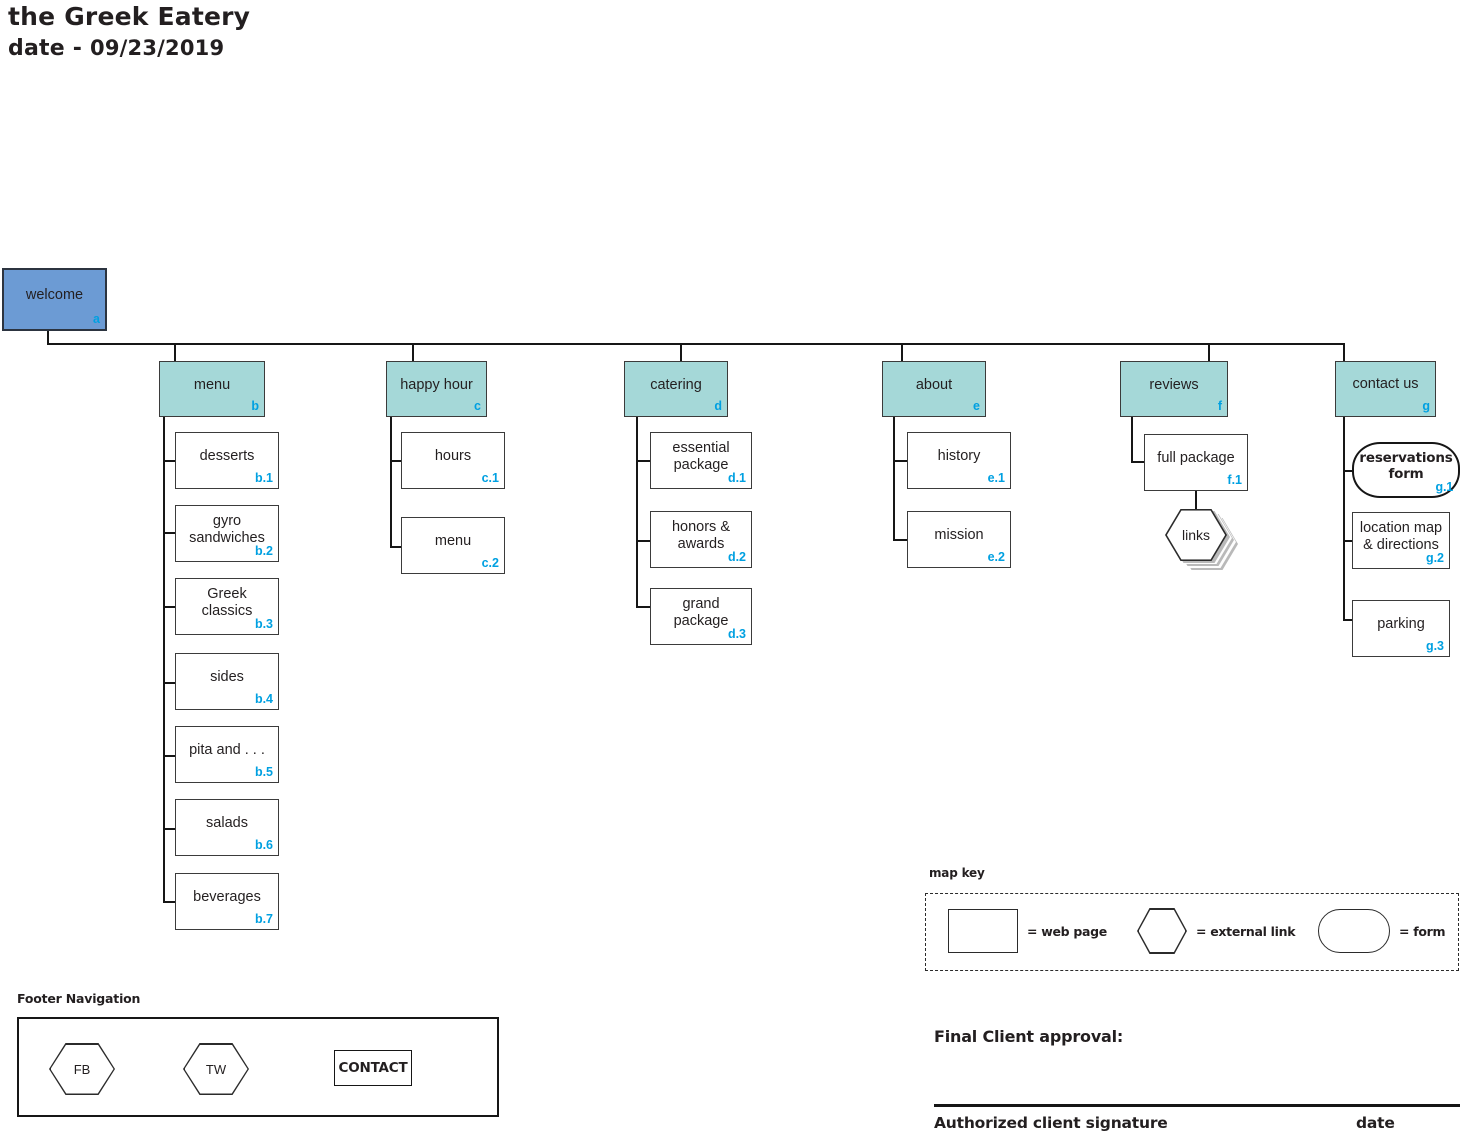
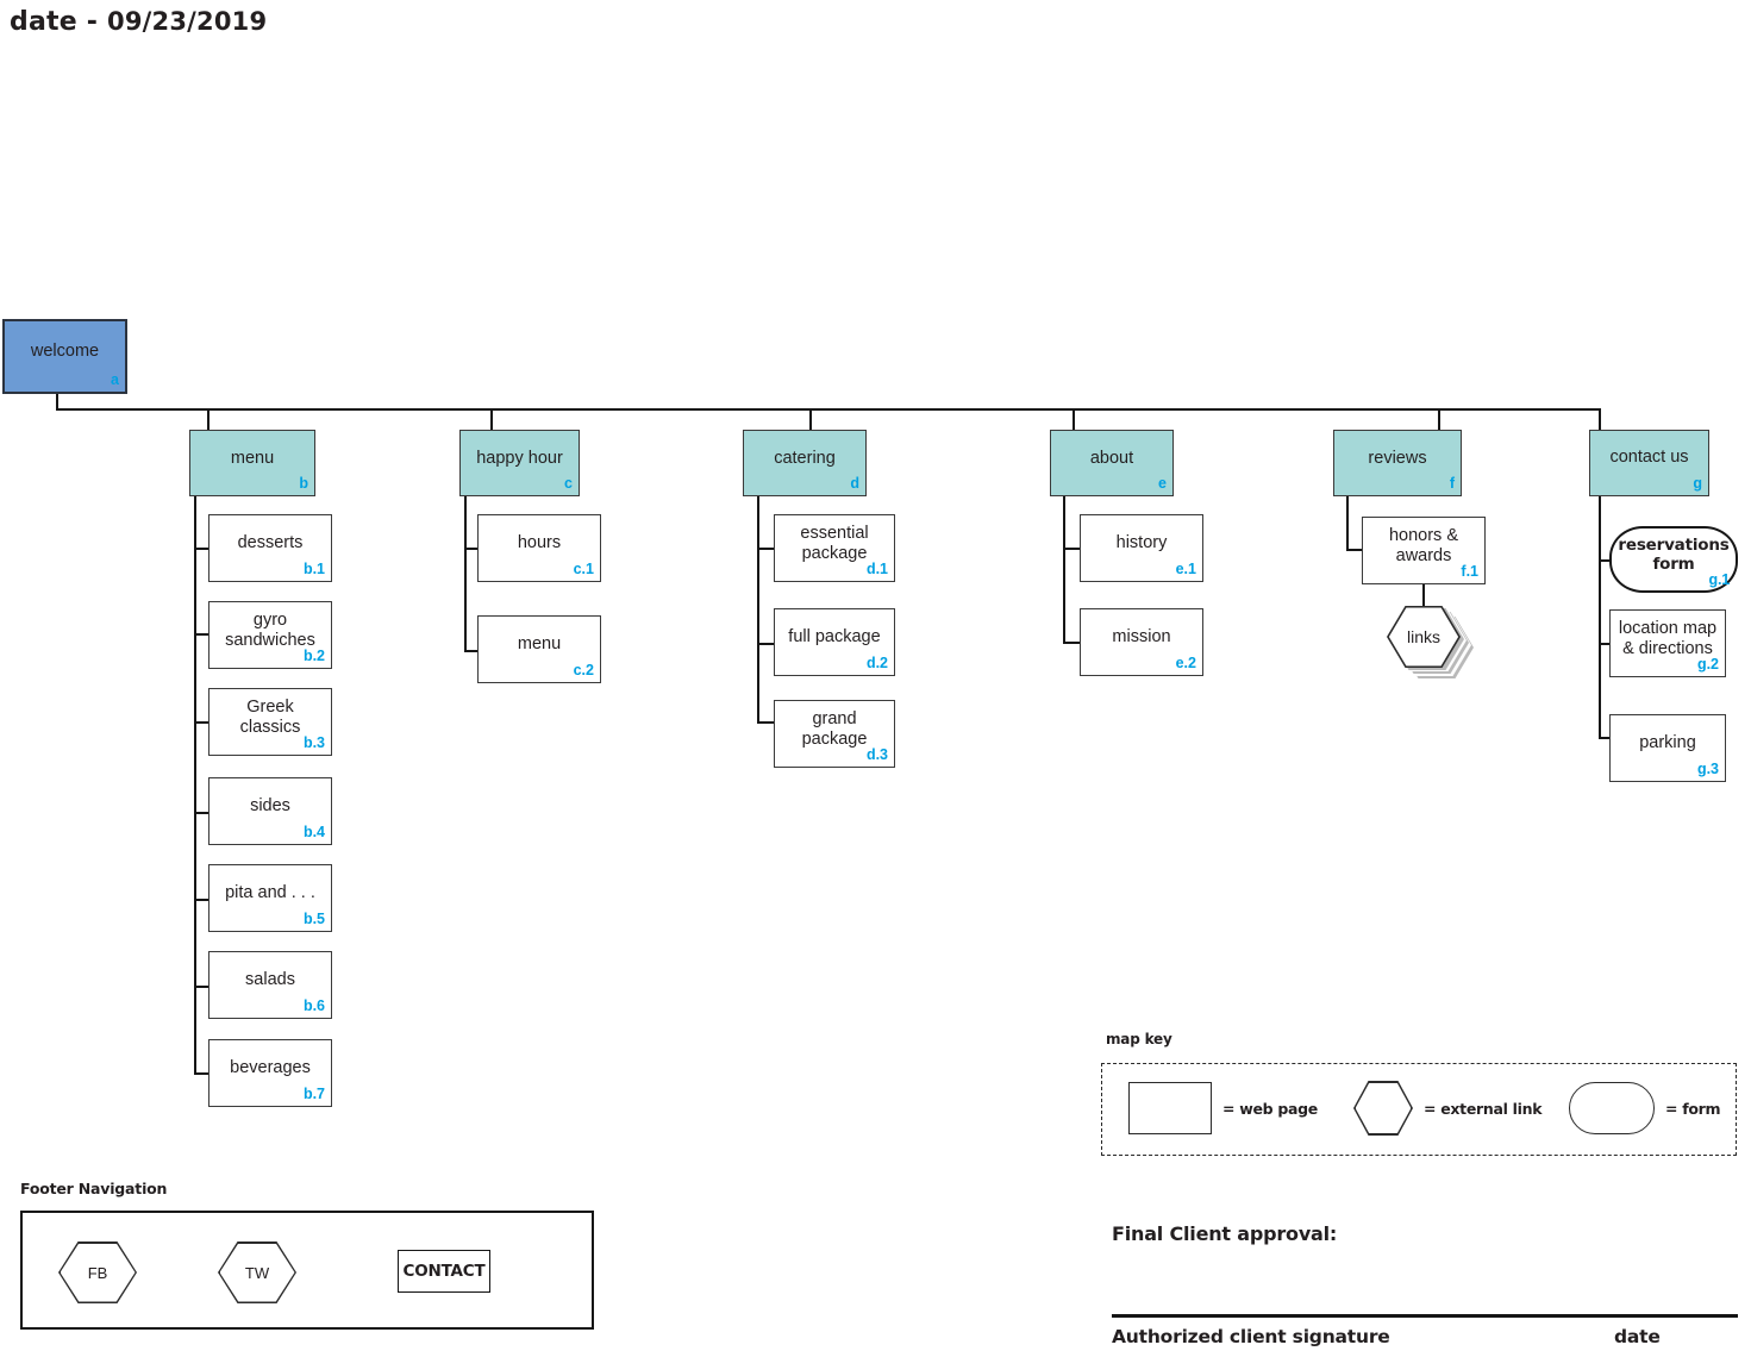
- the Greek Eatery
  date - 09/23/2019
  welcome
  a
  menu
  b
  desserts
  b.1
  gyro sandwiches
  b.2
  Greek classics
  b.3
  sides
  b.4
  pita and . . .
  b.5
  salads
  b.6
  beverages
  b.7
  happy hour
  c
  hours
  c.1
  menu
  c.2
  catering
  d
  essential package
  d.1
- honors & awards
+ full package
  d.2
  grand package
  d.3
  about
  e
  history
  e.1
  mission
  e.2
  reviews
  f
- full package
+ honors & awards
  f.1
  links
  contact us
  g
  reservations form
  g.1
  location map & directions
  g.2
  parking
  g.3
  map key
  = web page
  = external link
  = form
  Footer Navigation
  FB
  TW
  CONTACT
  Final Client approval:
  Authorized client signature
  date
